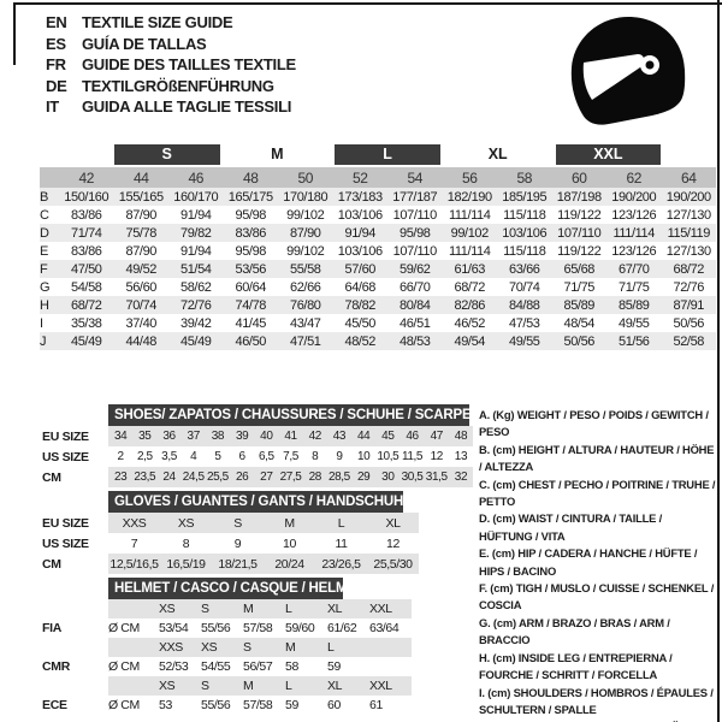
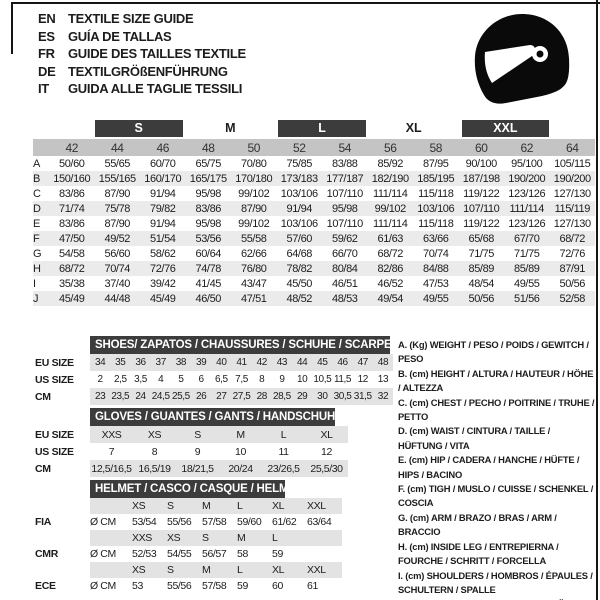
  EN
  TEXTILE SIZE GUIDE
  ES
  GUÍA DE TALLAS
  FR
  GUIDE DES TAILLES TEXTILE
  DE
  TEXTILGRÖßENFÜHRUNG
  IT
  GUIDA ALLE TAGLIE TESSILI
  S
  M
  L
  XL
  XXL
  42
  44
  46
  48
  50
  52
  54
  56
  58
  60
  62
  64
+ A
+ 50/60
+ 55/65
+ 60/70
+ 65/75
+ 70/80
+ 75/85
+ 83/88
+ 85/92
+ 87/95
+ 90/100
+ 95/100
+ 105/115
  B
  150/160
  155/165
  160/170
  165/175
  170/180
  173/183
  177/187
  182/190
  185/195
  187/198
  190/200
  190/200
  C
  83/86
  87/90
  91/94
  95/98
  99/102
  103/106
  107/110
  111/114
  115/118
  119/122
  123/126
  127/130
  D
  71/74
  75/78
  79/82
  83/86
  87/90
  91/94
  95/98
  99/102
  103/106
  107/110
  111/114
  115/119
  E
  83/86
  87/90
  91/94
  95/98
  99/102
  103/106
  107/110
  111/114
  115/118
  119/122
  123/126
  127/130
  F
  47/50
  49/52
  51/54
  53/56
  55/58
  57/60
  59/62
  61/63
  63/66
  65/68
  67/70
  68/72
  G
  54/58
  56/60
  58/62
  60/64
  62/66
  64/68
  66/70
  68/72
  70/74
  71/75
  71/75
  72/76
  H
  68/72
  70/74
  72/76
  74/78
  76/80
  78/82
  80/84
  82/86
  84/88
  85/89
  85/89
  87/91
  I
  35/38
  37/40
  39/42
  41/45
  43/47
  45/50
  46/51
  46/52
  47/53
  48/54
  49/55
  50/56
  J
  45/49
  44/48
  45/49
  46/50
  47/51
  48/52
  48/53
  49/54
  49/55
  50/56
  51/56
  52/58
  SHOES/ ZAPATOS / CHAUSSURES / SCHUHE / SCARPE
  EU SIZE
  34
  35
  36
  37
  38
  39
  40
  41
  42
  43
  44
  45
  46
  47
  48
  US SIZE
  2
  2,5
  3,5
  4
  5
  6
  6,5
  7,5
  8
  9
  10
  10,5
  11,5
  12
  13
  CM
  23
  23,5
  24
  24,5
  25,5
  26
  27
  27,5
  28
  28,5
  29
  30
  30,5
  31,5
  32
  GLOVES / GUANTES / GANTS / HANDSCHUH
  EU SIZE
  XXS
  XS
  S
  M
  L
  XL
  US SIZE
  7
  8
  9
  10
  11
  12
  CM
  12,5/16,5
  16,5/19
  18/21,5
  20/24
  23/26,5
  25,5/30
  HELMET / CASCO / CASQUE / HELM
  XS
  S
  M
  L
  XL
  XXL
  FIA
  Ø CM
  53/54
  55/56
  57/58
  59/60
  61/62
  63/64
  XXS
  XS
  S
  M
  L
  CMR
  Ø CM
  52/53
  54/55
  56/57
  58
  59
  XS
  S
  M
  L
  XL
  XXL
  ECE
  Ø CM
  53
  55/56
  57/58
  59
  60
  61
  A. (Kg) WEIGHT / PESO / POIDS / GEWITCH / PESO
  B. (cm) HEIGHT / ALTURA / HAUTEUR / HÖHE / ALTEZZA
  C. (cm) CHEST / PECHO / POITRINE / TRUHE / PETTO
  D. (cm) WAIST / CINTURA / TAILLE / HÜFTUNG / VITA
  E. (cm) HIP / CADERA / HANCHE / HÜFTE / HIPS / BACINO
  F. (cm) TIGH / MUSLO / CUISSE / SCHENKEL / COSCIA
  G. (cm) ARM / BRAZO / BRAS / ARM / BRACCIO
  H. (cm) INSIDE LEG / ENTREPIERNA / FOURCHE / SCHRITT / FORCELLA
  I. (cm) SHOULDERS / HOMBROS / ÉPAULES / SCHULTERN / SPALLE
